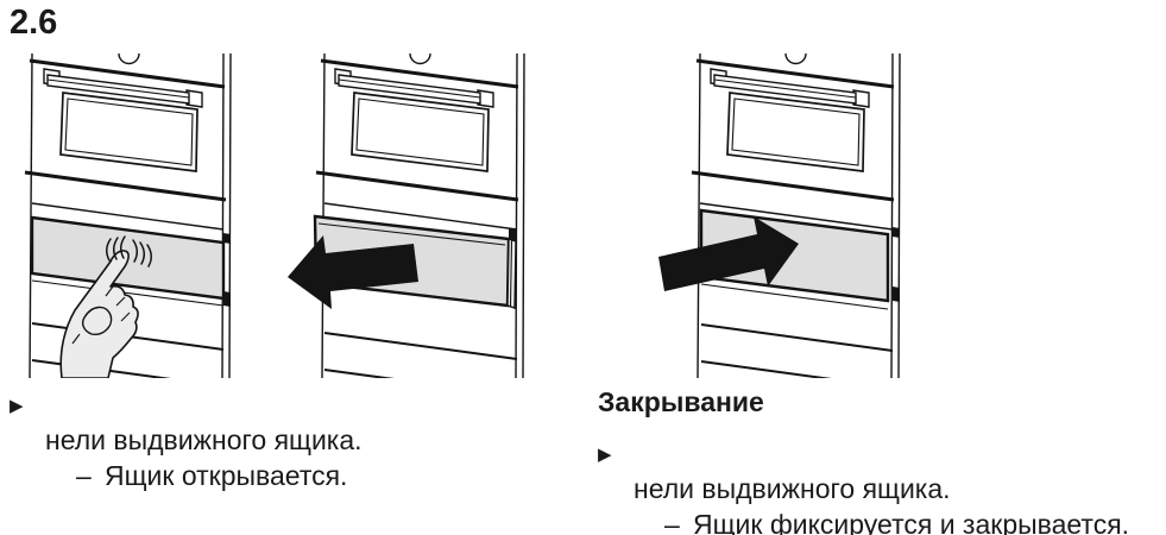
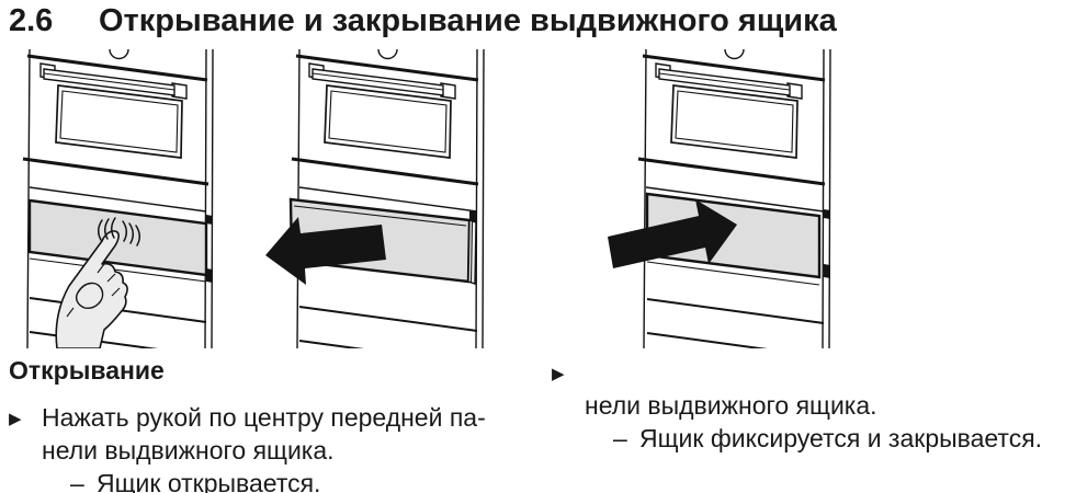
  2.6
+ Открывание и закрывание выдвижного ящика
+ Открывание
  ▶
+ Нажать рукой по центру передней па-
  нели выдвижного ящика.
  –
  Ящик открывается.
- Закрывание
  ▶
  нели выдвижного ящика.
  –
  Ящик фиксируется и закрывается.
